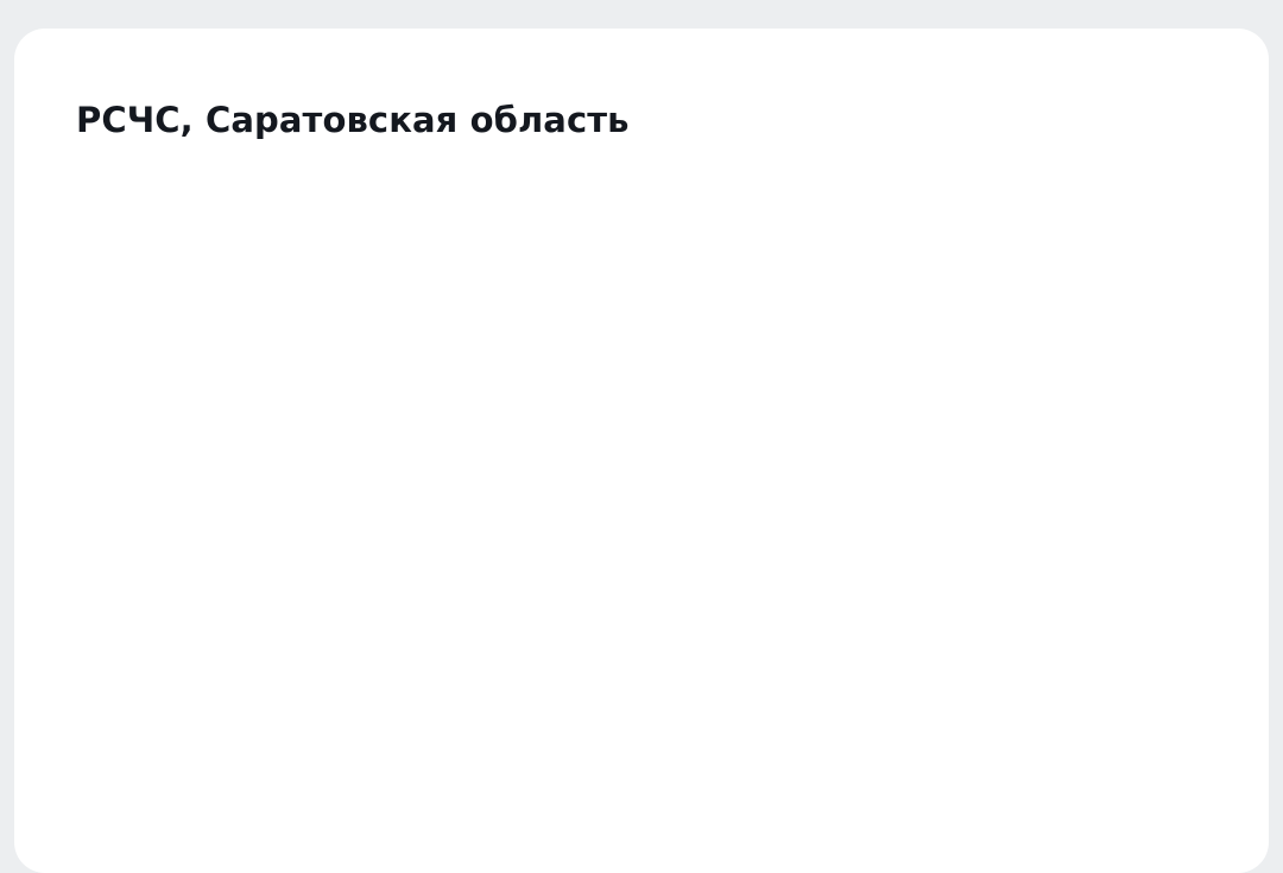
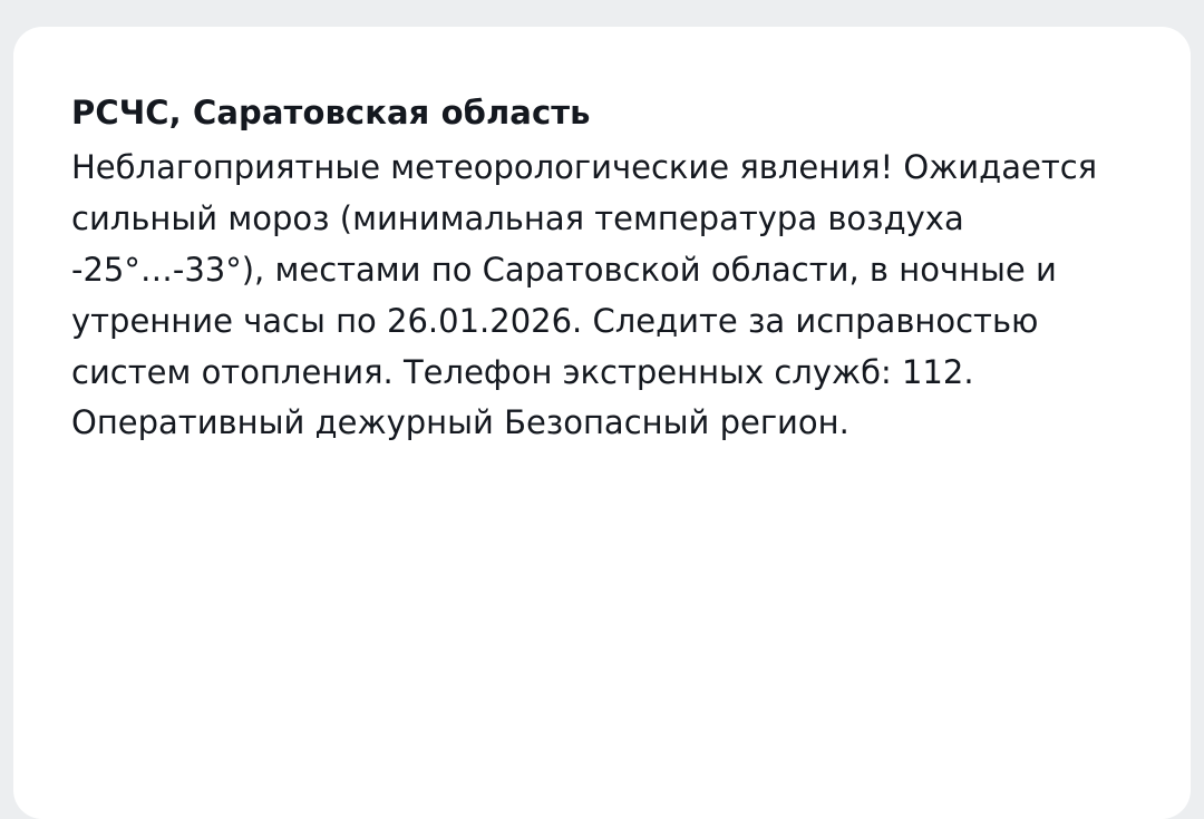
  РСЧС, Саратовская область
+ Неблагоприятные метеорологические явления! Ожидается сильный мороз (минимальная температура воздуха -25°…-33°), местами по Саратовской области, в ночные и утренние часы по 26.01.2026. Следите за исправностью систем отопления. Телефон экстренных служб: 112. Оперативный дежурный Безопасный регион.
